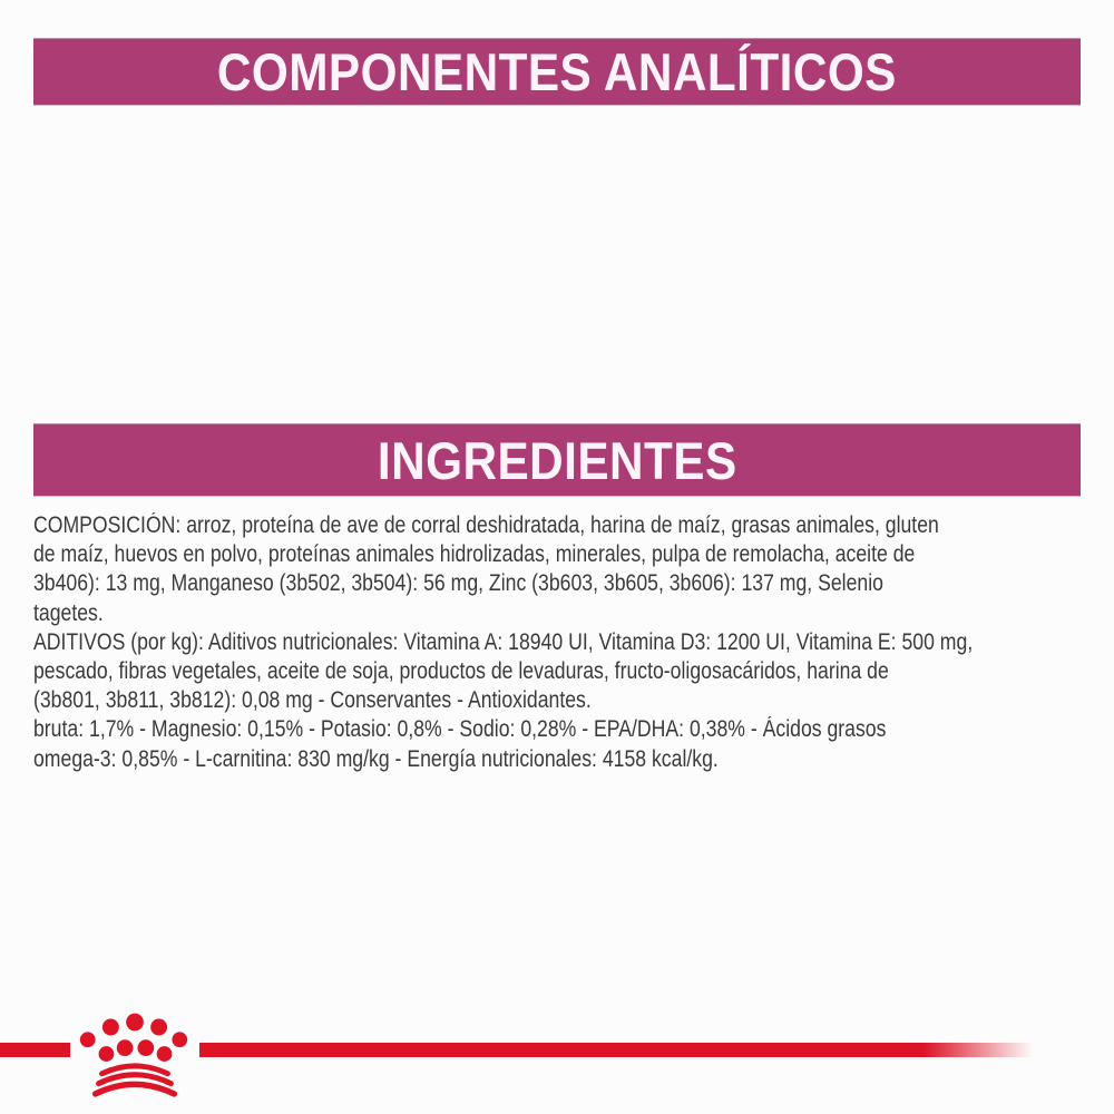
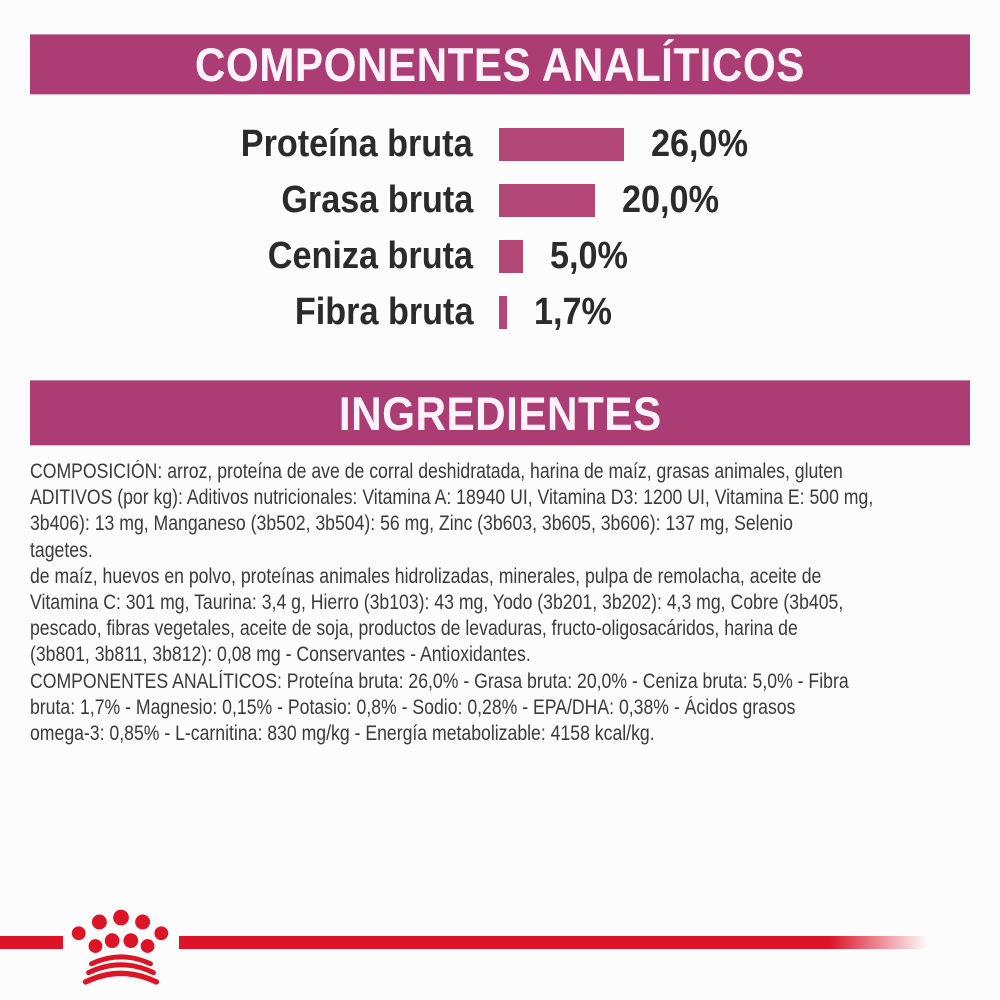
  COMPONENTES ANALÍTICOS
+ Proteína bruta
+ 26,0%
+ Grasa bruta
+ 20,0%
+ Ceniza bruta
+ 5,0%
+ Fibra bruta
+ 1,7%
  INGREDIENTES
  COMPOSICIÓN: arroz, proteína de ave de corral deshidratada, harina de maíz, grasas animales, gluten
- de maíz, huevos en polvo, proteínas animales hidrolizadas, minerales, pulpa de remolacha, aceite de
+ ADITIVOS (por kg): Aditivos nutricionales: Vitamina A: 18940 UI, Vitamina D3: 1200 UI, Vitamina E: 500 mg,
  3b406): 13 mg, Manganeso (3b502, 3b504): 56 mg, Zinc (3b603, 3b605, 3b606): 137 mg, Selenio
  tagetes.
- ADITIVOS (por kg): Aditivos nutricionales: Vitamina A: 18940 UI, Vitamina D3: 1200 UI, Vitamina E: 500 mg,
+ de maíz, huevos en polvo, proteínas animales hidrolizadas, minerales, pulpa de remolacha, aceite de
+ Vitamina C: 301 mg, Taurina: 3,4 g, Hierro (3b103): 43 mg, Yodo (3b201, 3b202): 4,3 mg, Cobre (3b405,
  pescado, fibras vegetales, aceite de soja, productos de levaduras, fructo-oligosacáridos, harina de
  (3b801, 3b811, 3b812): 0,08 mg - Conservantes - Antioxidantes.
+ COMPONENTES ANALÍTICOS: Proteína bruta: 26,0% - Grasa bruta: 20,0% - Ceniza bruta: 5,0% - Fibra
  bruta: 1,7% - Magnesio: 0,15% - Potasio: 0,8% - Sodio: 0,28% - EPA/DHA: 0,38% - Ácidos grasos
- omega-3: 0,85% - L-carnitina: 830 mg/kg - Energía nutricionales: 4158 kcal/kg.
+ omega-3: 0,85% - L-carnitina: 830 mg/kg - Energía metabolizable: 4158 kcal/kg.
